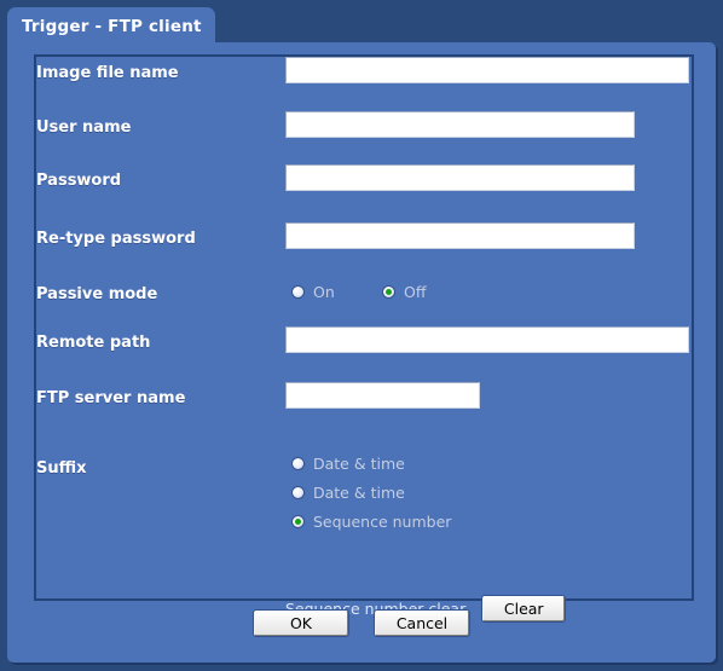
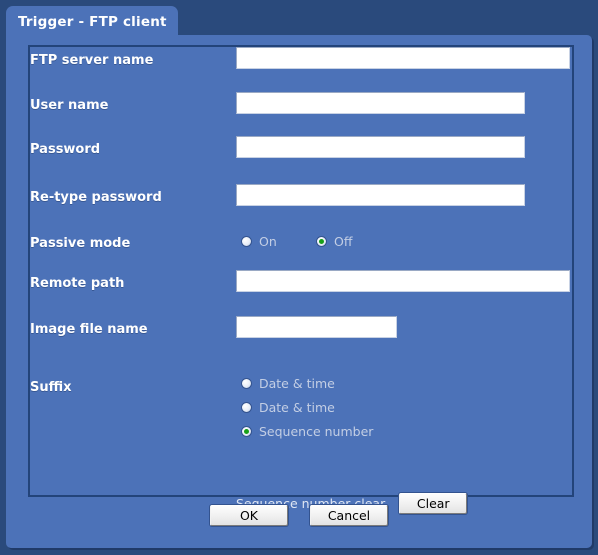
  Trigger - FTP client
- Image file name
+ FTP server name
  User name
  Password
  Re-type password
  Passive mode
  On
  Off
  Remote path
- FTP server name
+ Image file name
  Suffix
  Date & time
  Date & time
  Sequence number
  Sequence number clear
  Clear
  OK
  Cancel
